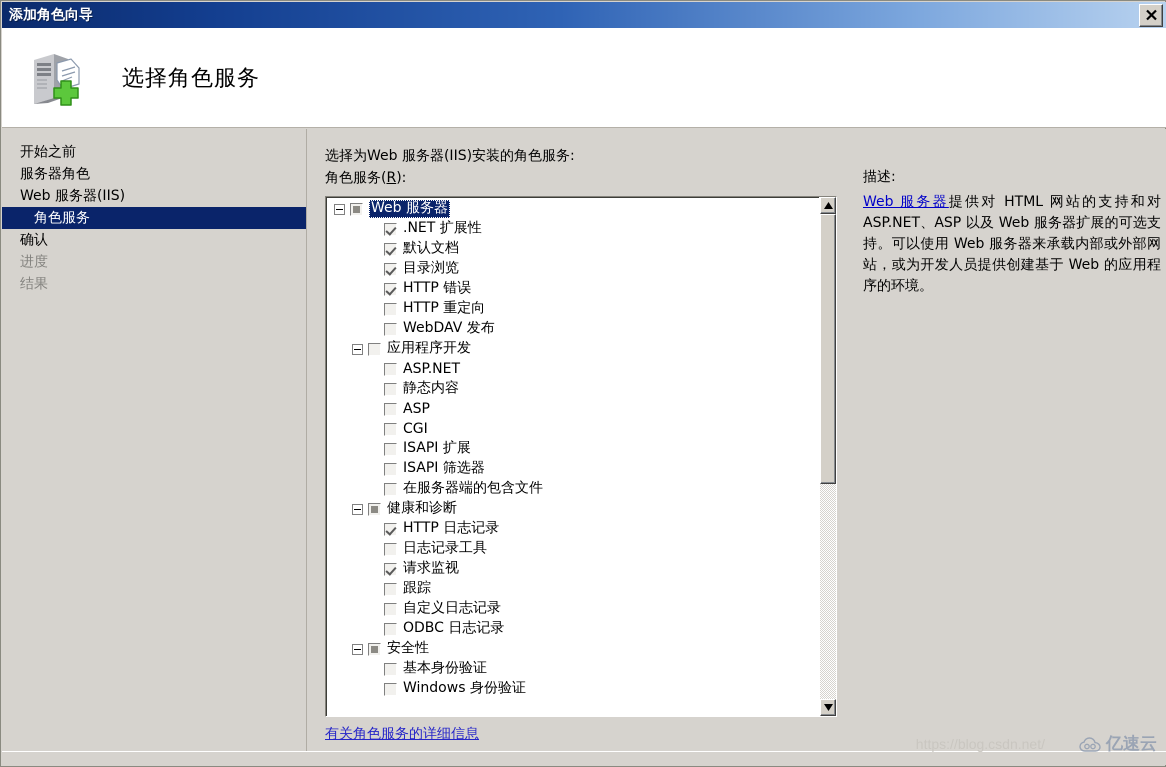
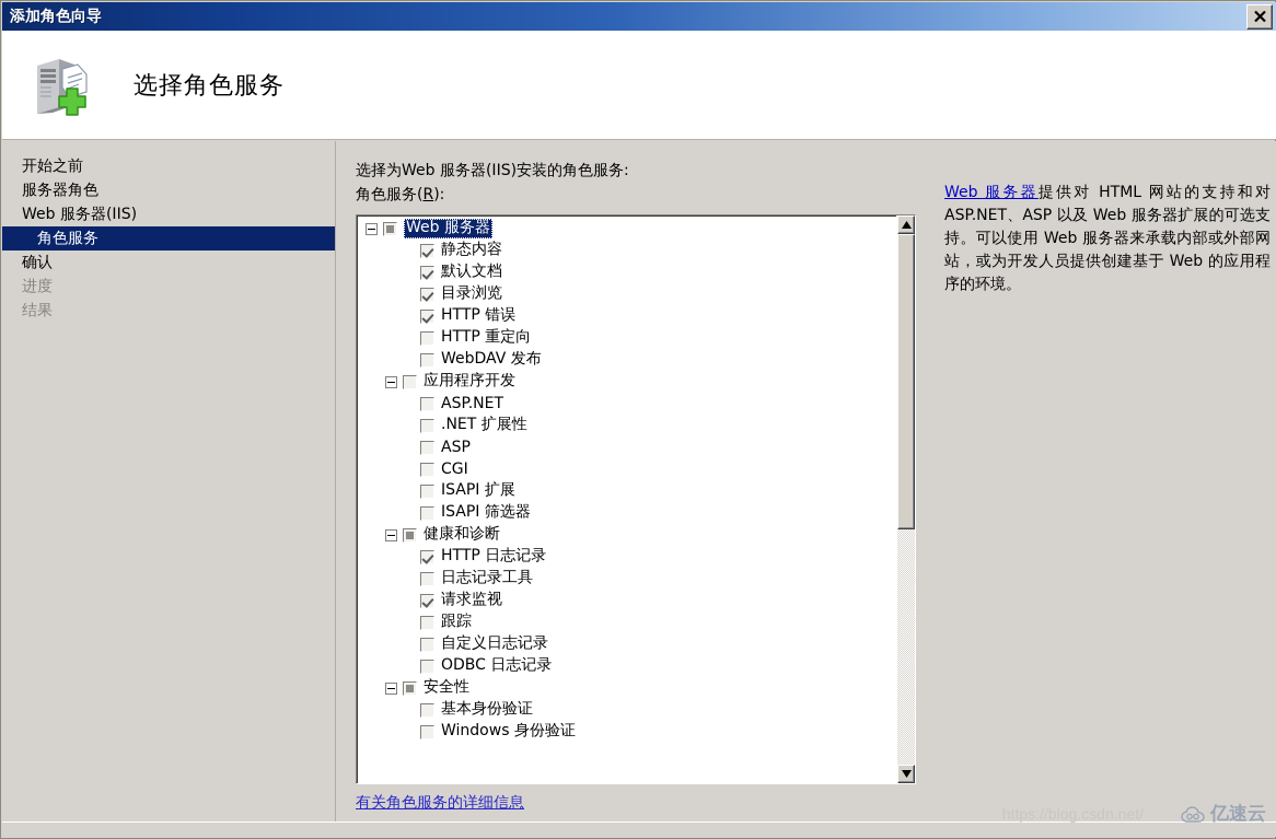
  添加角色向导
  选择角色服务
  开始之前
  服务器角色
  Web 服务器(IIS)
  角色服务
  确认
  进度
  结果
  选择为Web 服务器(IIS)安装的角色服务:
  角色服务(R):
  Web 服务器
- .NET 扩展性
+ 静态内容
  默认文档
  目录浏览
  HTTP 错误
  HTTP 重定向
  WebDAV 发布
  应用程序开发
  ASP.NET
- 静态内容
+ .NET 扩展性
  ASP
  CGI
  ISAPI 扩展
  ISAPI 筛选器
- 在服务器端的包含文件
  健康和诊断
  HTTP 日志记录
  日志记录工具
  请求监视
  跟踪
  自定义日志记录
  ODBC 日志记录
  安全性
  基本身份验证
  Windows 身份验证
  有关角色服务的详细信息
- 描述:
  Web 服务器提供对 HTML 网站的支持和对 ASP.NET、ASP 以及 Web 服务器扩展的可选支持。可以使用 Web 服务器来承载内部或外部网站，或为开发人员提供创建基于 Web 的应用程序的环境。
  https://blog.csdn.net/
  亿速云
